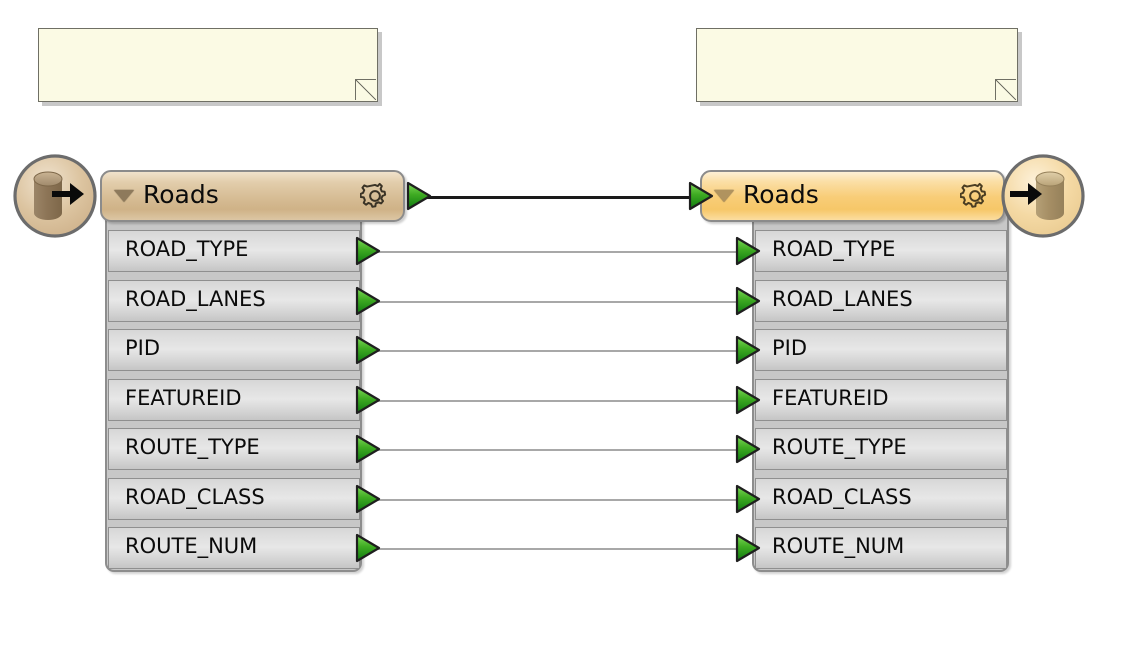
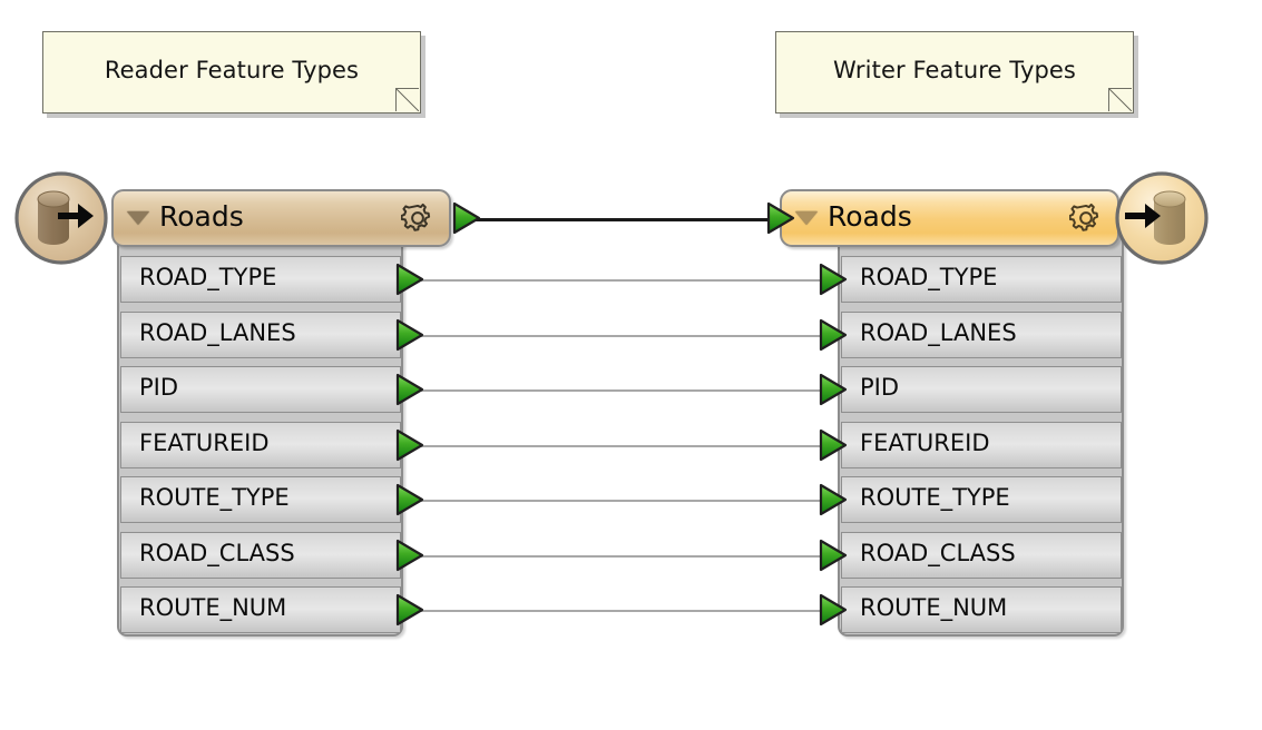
+ Reader Feature Types
+ Writer Feature Types
  Roads
  ROAD_TYPE
  ROAD_LANES
  PID
  FEATUREID
  ROUTE_TYPE
  ROAD_CLASS
  ROUTE_NUM
  Roads
  ROAD_TYPE
  ROAD_LANES
  PID
  FEATUREID
  ROUTE_TYPE
  ROAD_CLASS
  ROUTE_NUM
